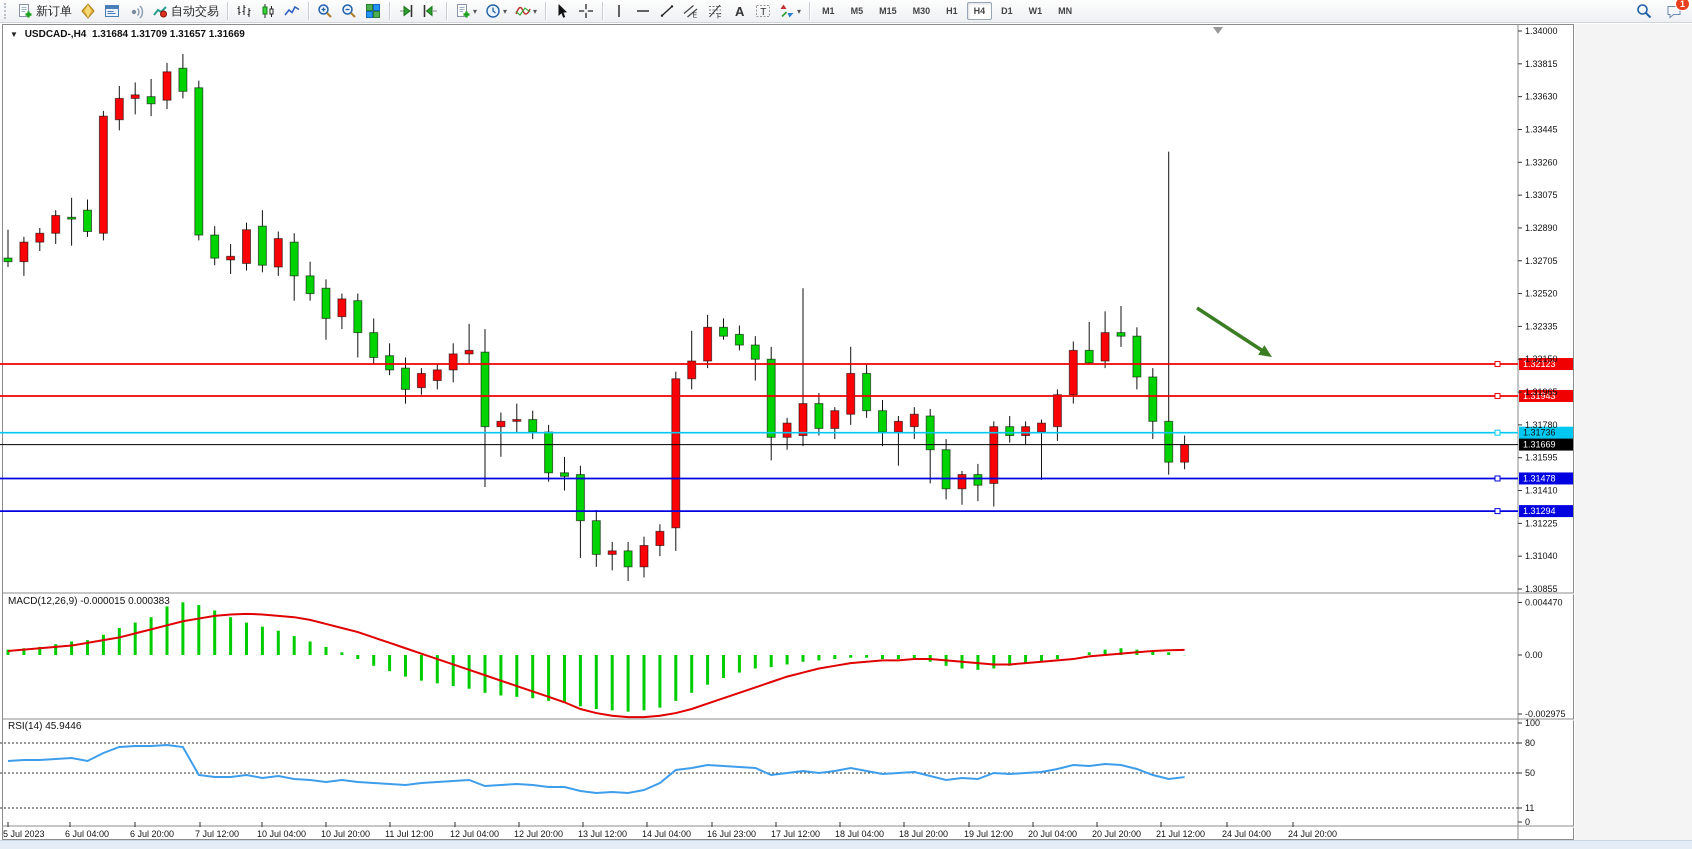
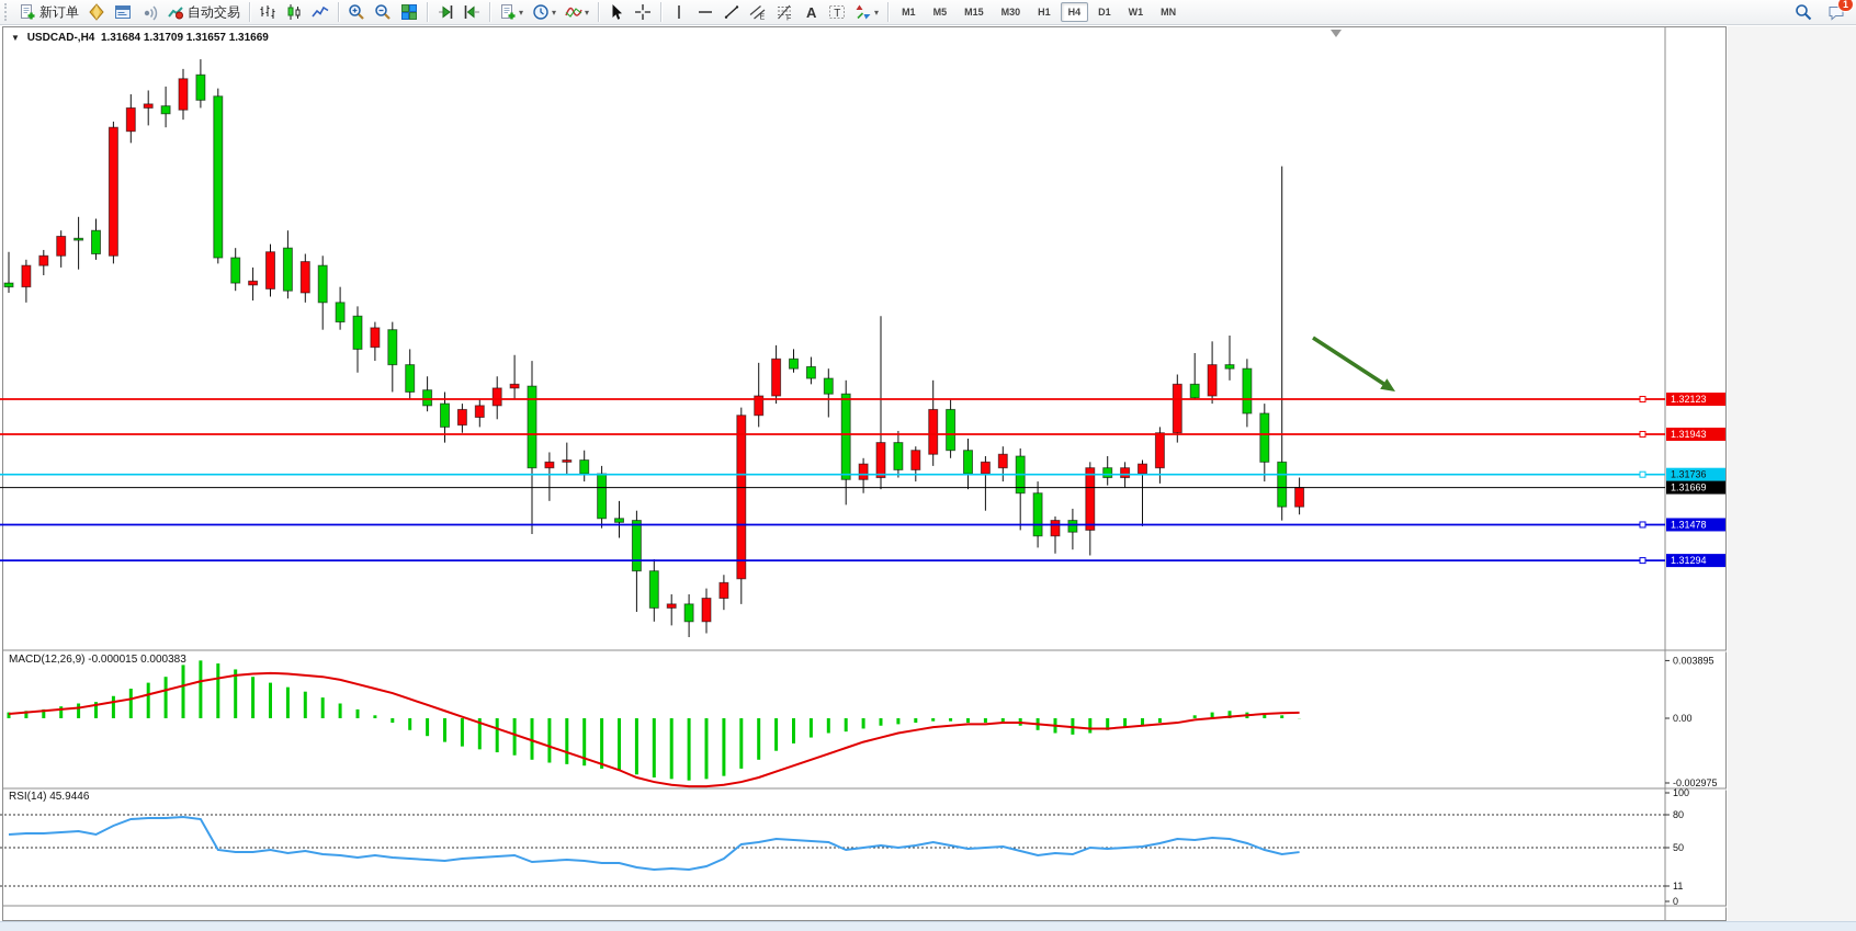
  新订单
  自动交易
  ▾
  ▾
  ▾
  A
  T
  ▾
  M1
  M5
  M15
  M30
  H1
  H4
  D1
  W1
  MN
  1
  ▼ USDCAD-,H4 1.31684 1.31709 1.31657 1.31669
  MACD(12,26,9) -0.000015 0.000383
  RSI(14) 45.9446
  1.32123
  1.31943
  1.31736
  1.31669
  1.31478
  1.31294
- 1.34000
- 1.33815
- 1.33630
- 1.33445
- 1.33260
- 1.33075
- 1.32890
- 1.32705
- 1.32520
- 1.32335
- 1.32150
- 1.31965
- 1.31780
- 1.31595
- 1.31410
- 1.31225
- 1.31040
- 1.30855
- 0.004470
+ 0.003895
  0.00
  -0.002975
  100
  80
  50
  11
  0
- 5 Jul 2023
- 6 Jul 04:00
- 6 Jul 20:00
- 7 Jul 12:00
- 10 Jul 04:00
- 10 Jul 20:00
- 11 Jul 12:00
- 12 Jul 04:00
- 12 Jul 20:00
- 13 Jul 12:00
- 14 Jul 04:00
- 16 Jul 23:00
- 17 Jul 12:00
- 18 Jul 04:00
- 18 Jul 20:00
- 19 Jul 12:00
- 20 Jul 04:00
- 20 Jul 20:00
- 21 Jul 12:00
- 24 Jul 04:00
- 24 Jul 20:00
